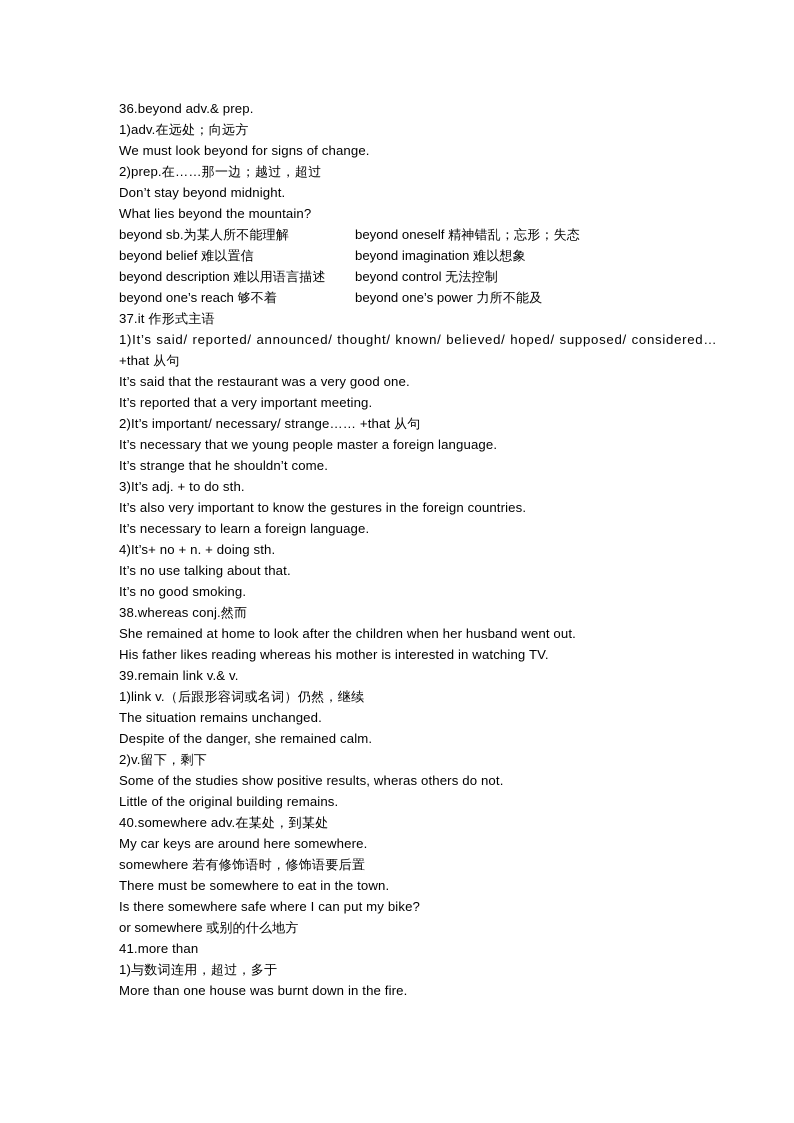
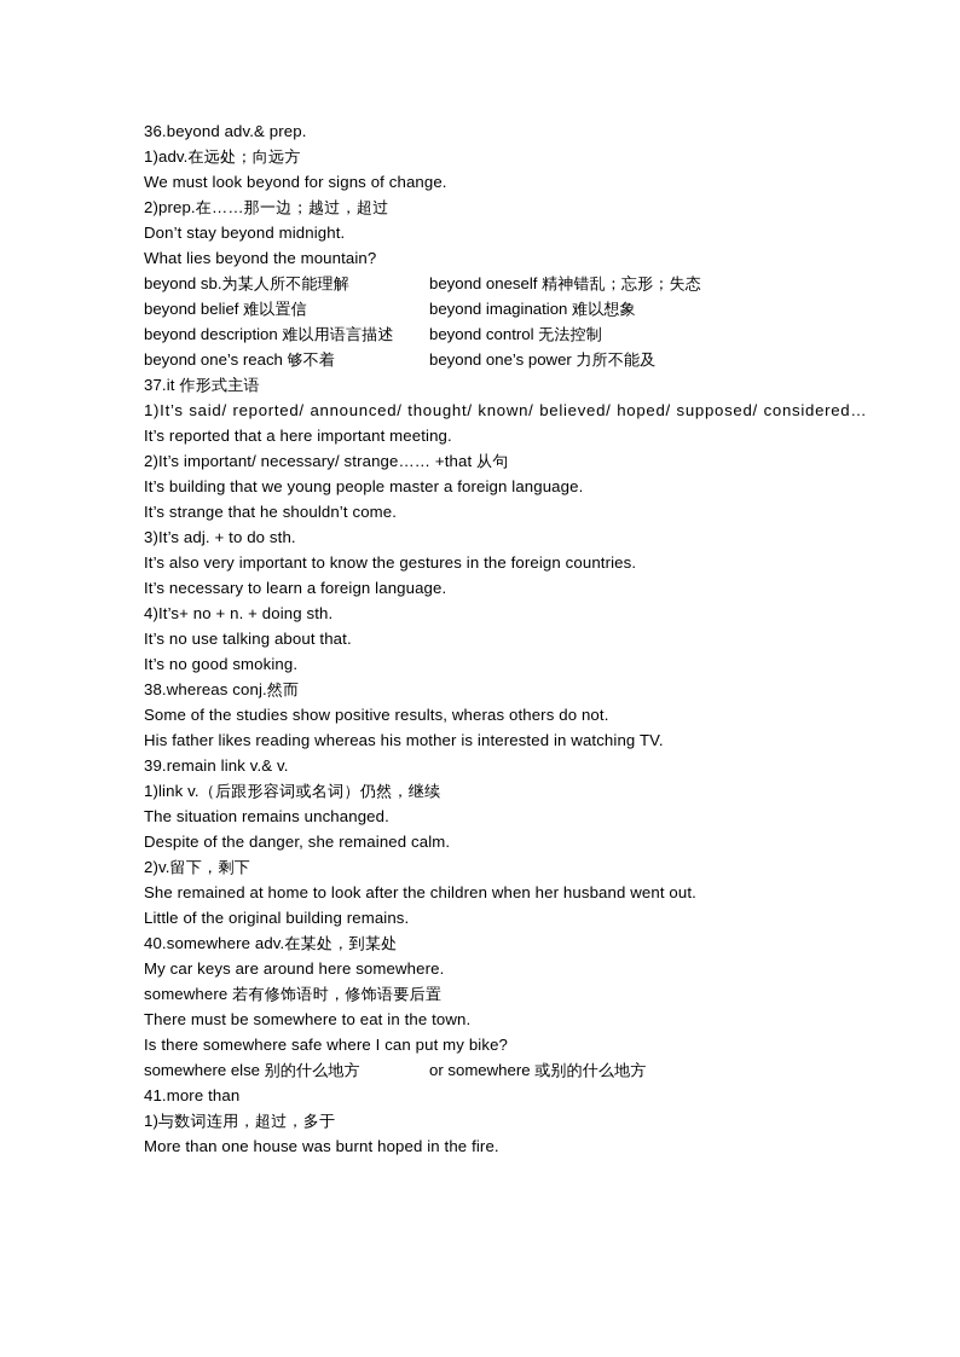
  36.beyond adv.& prep.
  1)adv.在远处；向远方
  We must look beyond for signs of change.
  2)prep.在……那一边；越过，超过
  Don’t stay beyond midnight.
  What lies beyond the mountain?
  beyond sb.为某人所不能理解
  beyond oneself 精神错乱；忘形；失态
  beyond belief 难以置信
  beyond imagination 难以想象
  beyond description 难以用语言描述
  beyond control 无法控制
  beyond one’s reach 够不着
  beyond one’s power 力所不能及
  37.it 作形式主语
  1)It’s said/ reported/ announced/ thought/ known/ believed/ hoped/ supposed/ considered…
- +that 从句
- It’s said that the restaurant was a very good one.
- It’s reported that a very important meeting.
+ It’s reported that a here important meeting.
  2)It’s important/ necessary/ strange…… +that 从句
- It’s necessary that we young people master a foreign language.
+ It’s building that we young people master a foreign language.
  It’s strange that he shouldn’t come.
  3)It’s adj. + to do sth.
  It’s also very important to know the gestures in the foreign countries.
  It’s necessary to learn a foreign language.
  4)It’s+ no + n. + doing sth.
  It’s no use talking about that.
  It’s no good smoking.
  38.whereas conj.然而
- She remained at home to look after the children when her husband went out.
+ Some of the studies show positive results, wheras others do not.
  His father likes reading whereas his mother is interested in watching TV.
  39.remain link v.& v.
  1)link v.（后跟形容词或名词）仍然，继续
  The situation remains unchanged.
  Despite of the danger, she remained calm.
  2)v.留下，剩下
- Some of the studies show positive results, wheras others do not.
+ She remained at home to look after the children when her husband went out.
  Little of the original building remains.
  40.somewhere adv.在某处，到某处
  My car keys are around here somewhere.
  somewhere 若有修饰语时，修饰语要后置
  There must be somewhere to eat in the town.
  Is there somewhere safe where I can put my bike?
+ somewhere else 别的什么地方
  or somewhere 或别的什么地方
  41.more than
  1)与数词连用，超过，多于
- More than one house was burnt down in the fire.
+ More than one house was burnt hoped in the fire.
